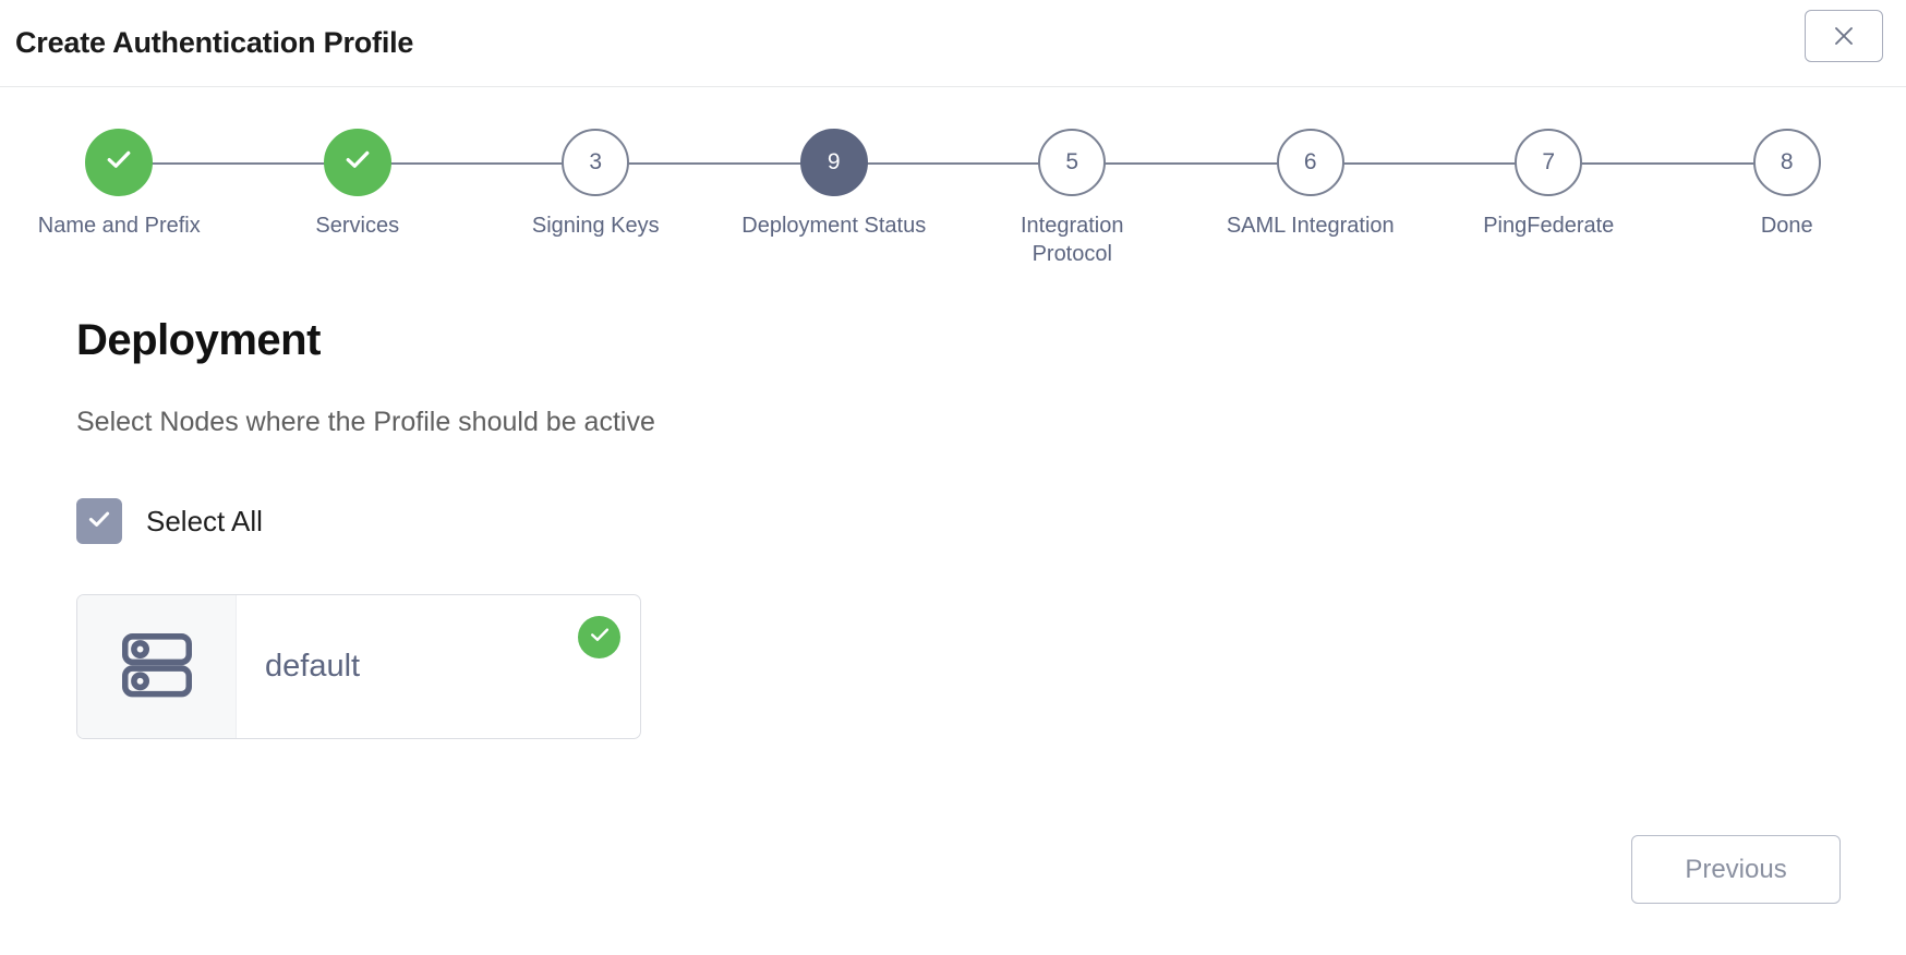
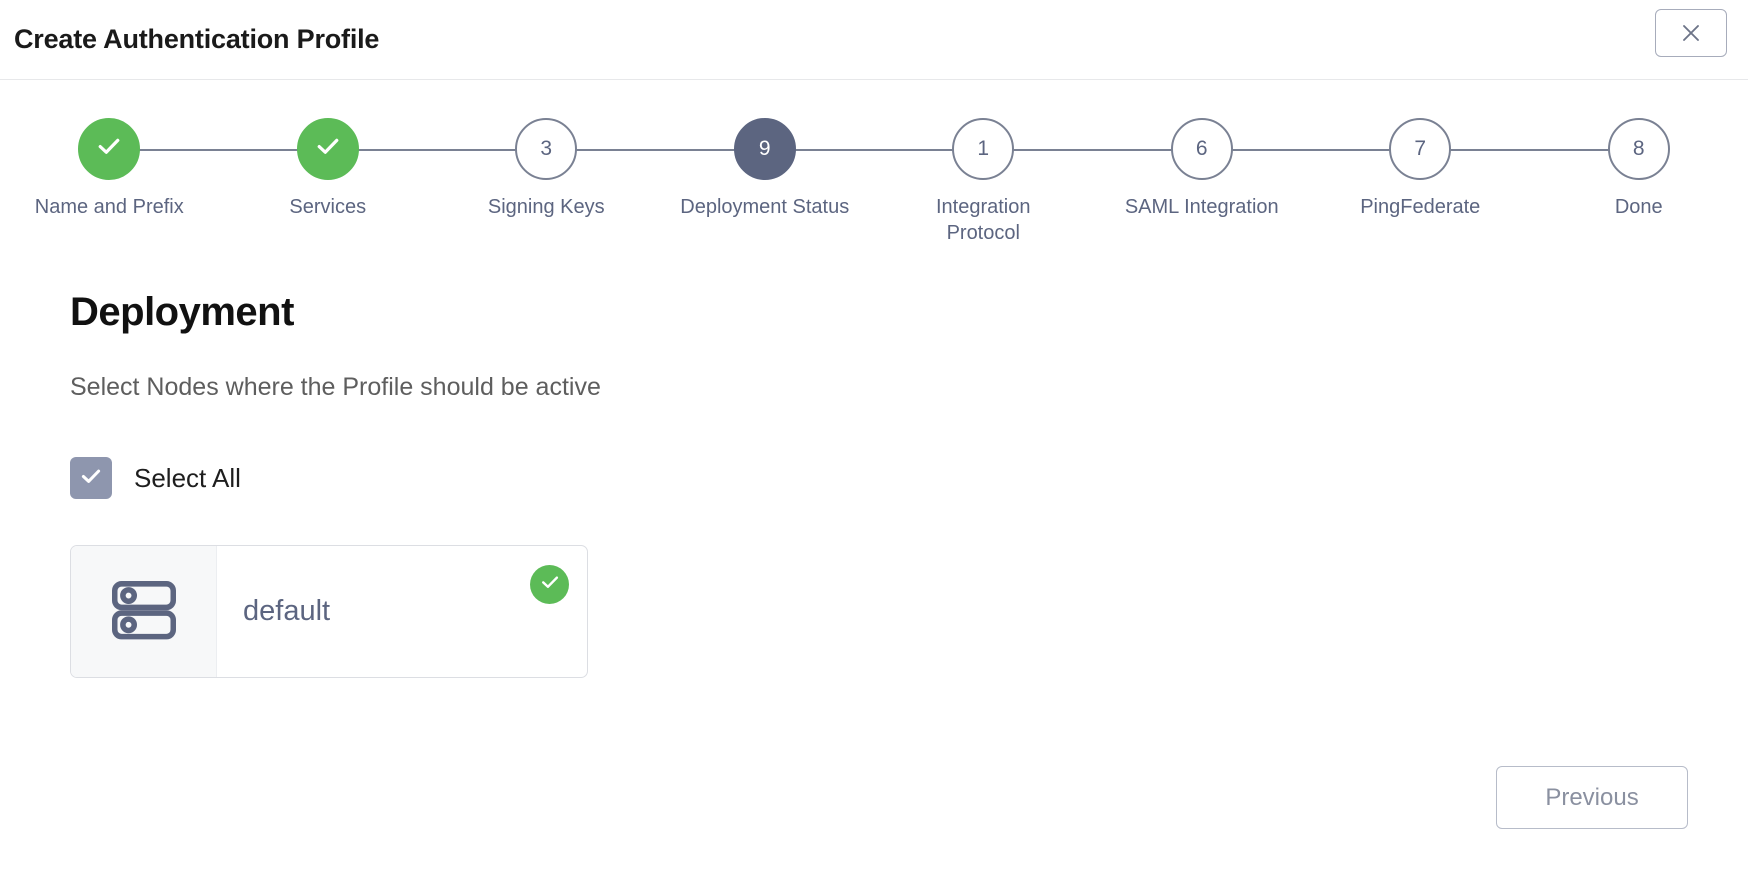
  Create Authentication Profile
  Name and Prefix
  Services
  3
  Signing Keys
  9
  Deployment Status
- 5
+ 1
  Integration Protocol
  6
  SAML Integration
  7
  PingFederate
  8
  Done
  Deployment
  Select Nodes where the Profile should be active
  Select All
  default
  Previous
